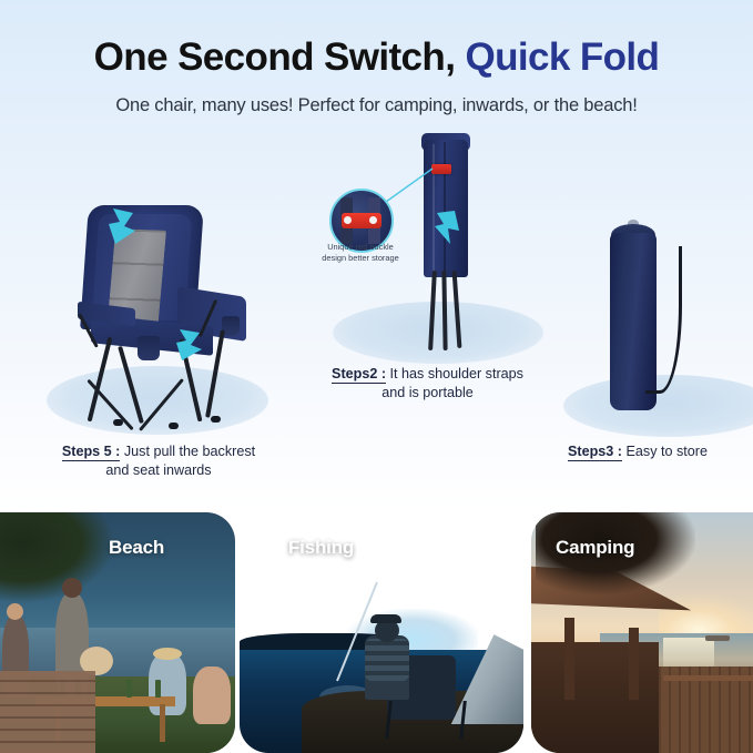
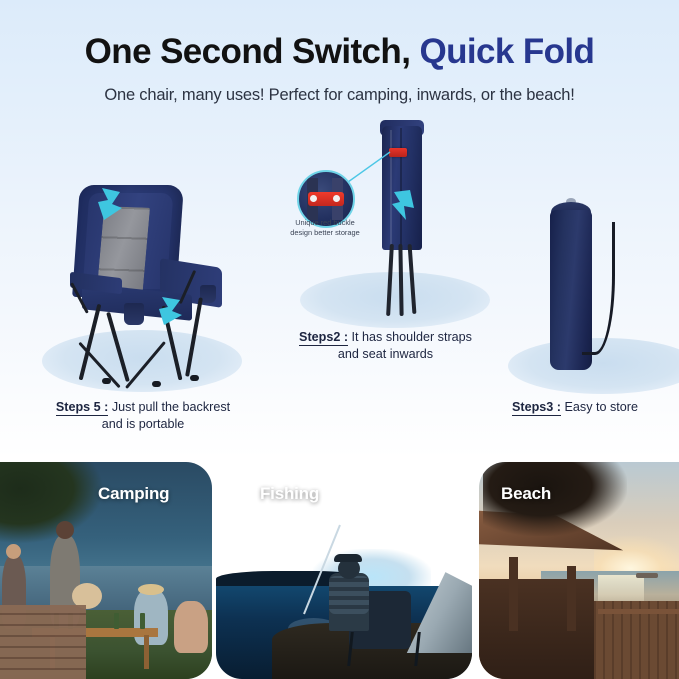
  One Second Switch, Quick Fold
  One chair, many uses! Perfect for camping, inwards, or the beach!
  Steps 5 : Just pull the backrest
- and seat inwards
+ and is portable
  Unique red buckle
  design better storage
  Steps2 : It has shoulder straps
- and is portable
+ and seat inwards
  Steps3 : Easy to store
- Beach
+ Camping
  Fishing
- Camping
+ Beach
